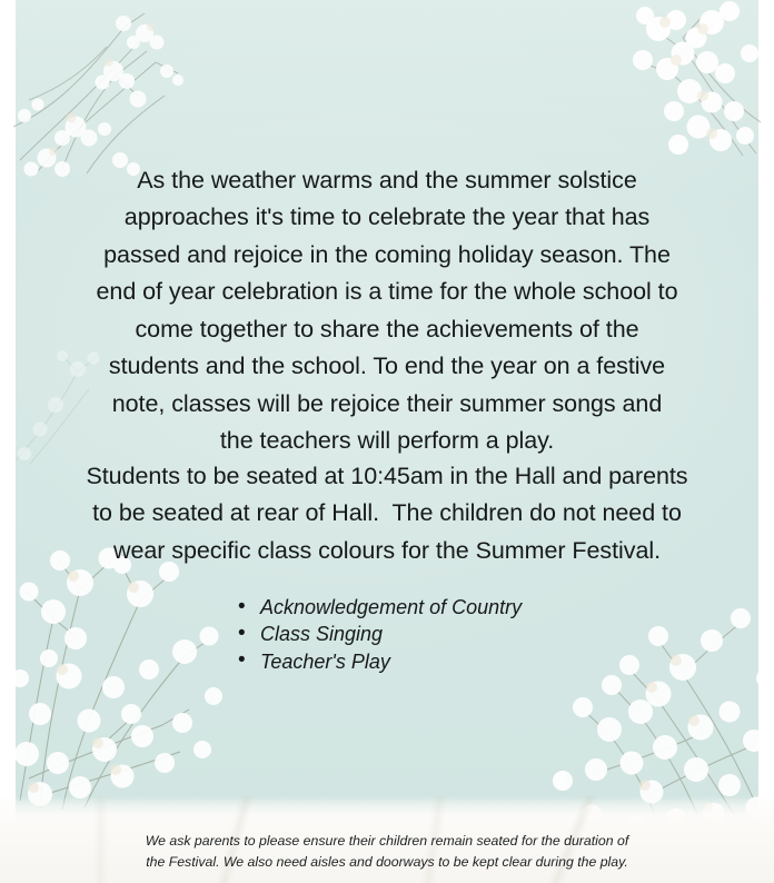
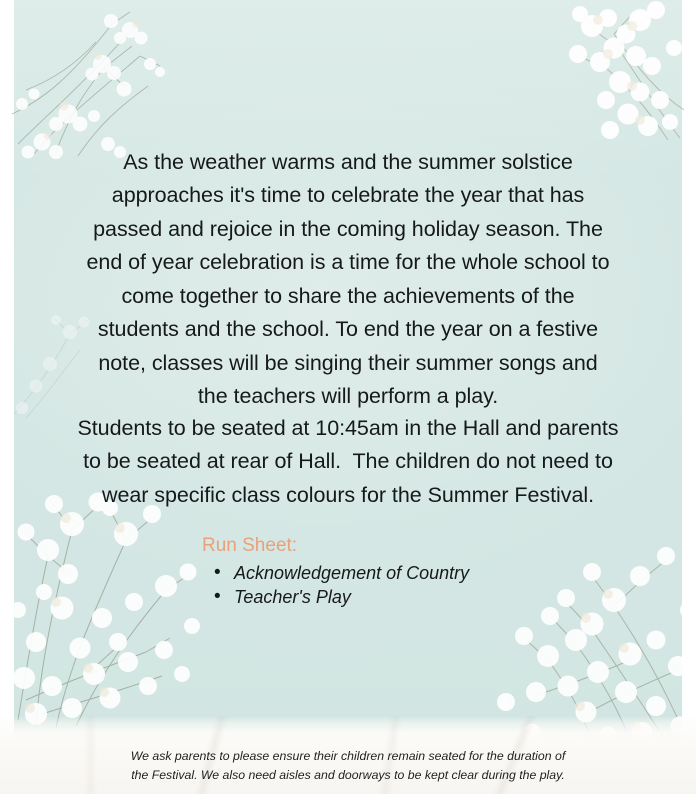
- As the weather warms and the summer solstice approaches it's time to celebrate the year that has passed and rejoice in the coming holiday season. The end of year celebration is a time for the whole school to come together to share the achievements of the students and the school. To end the year on a festive note, classes will be rejoice their summer songs and the teachers will perform a play.
+ As the weather warms and the summer solstice approaches it's time to celebrate the year that has passed and rejoice in the coming holiday season. The end of year celebration is a time for the whole school to come together to share the achievements of the students and the school. To end the year on a festive note, classes will be singing their summer songs and the teachers will perform a play.
  Students to be seated at 10:45am in the Hall and parents to be seated at rear of Hall. The children do not need to wear specific class colours for the Summer Festival.
+ Run Sheet:
  Acknowledgement of Country
- Class Singing
  Teacher's Play
  We ask parents to please ensure their children remain seated for the duration of
  the Festival. We also need aisles and doorways to be kept clear during the play.
